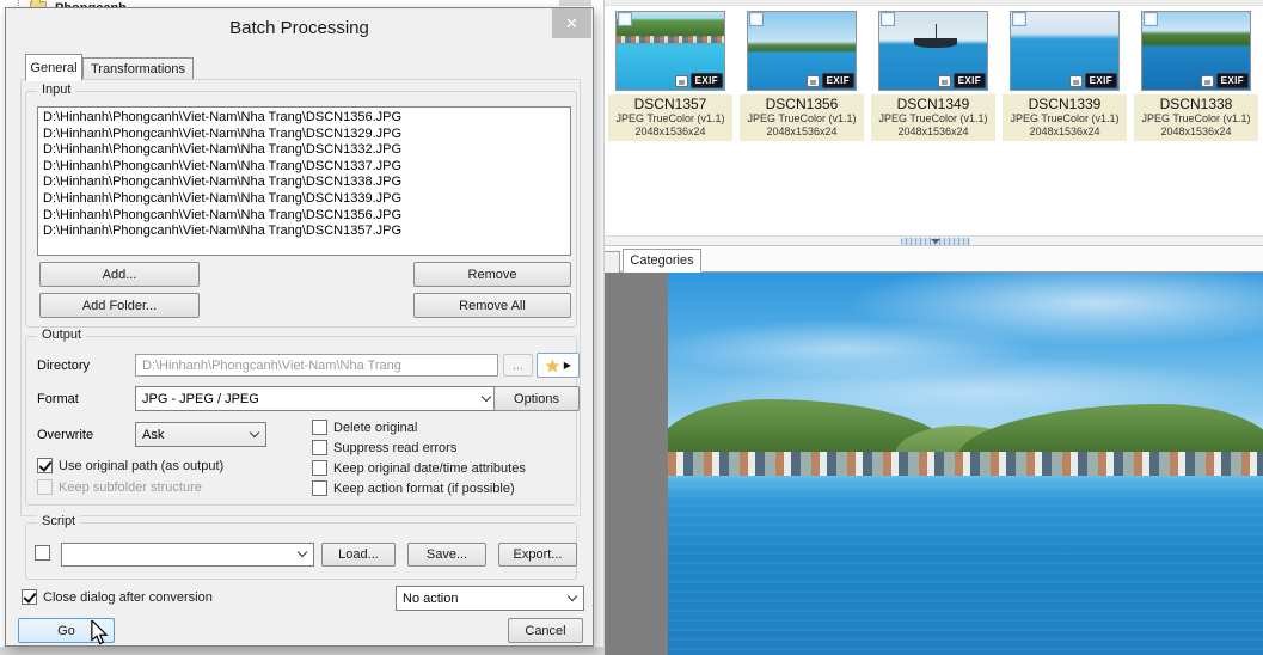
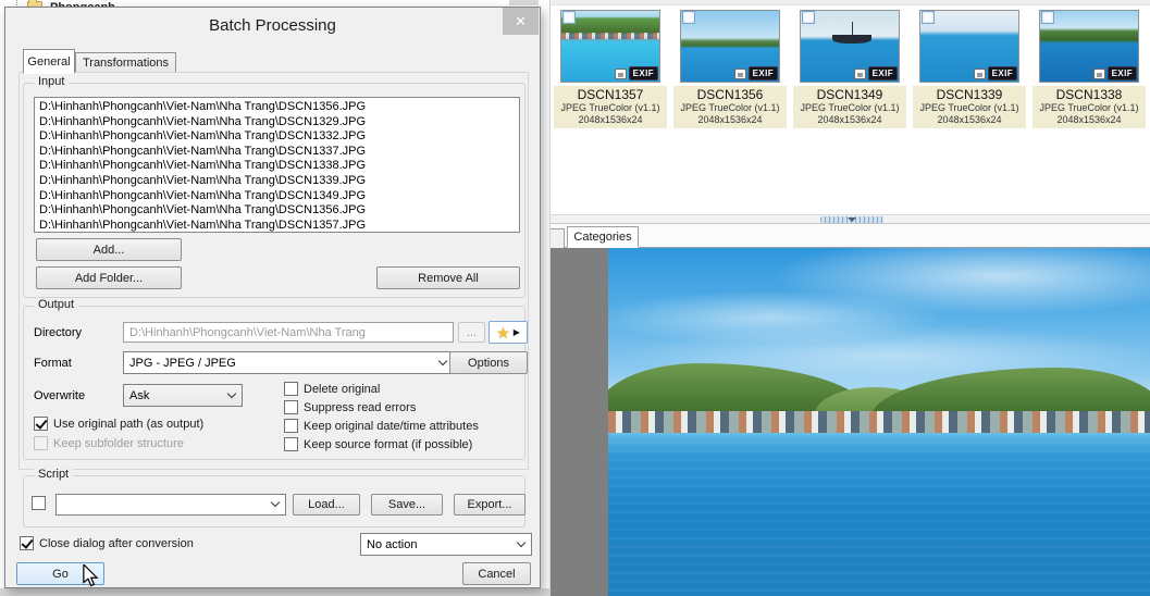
  Batch Processing
  ✕
  General
  Transformations
  Input
  D:\Hinhanh\Phongcanh\Viet-Nam\Nha Trang\DSCN1356.JPG
  D:\Hinhanh\Phongcanh\Viet-Nam\Nha Trang\DSCN1329.JPG
  D:\Hinhanh\Phongcanh\Viet-Nam\Nha Trang\DSCN1332.JPG
  D:\Hinhanh\Phongcanh\Viet-Nam\Nha Trang\DSCN1337.JPG
  D:\Hinhanh\Phongcanh\Viet-Nam\Nha Trang\DSCN1338.JPG
  D:\Hinhanh\Phongcanh\Viet-Nam\Nha Trang\DSCN1339.JPG
+ D:\Hinhanh\Phongcanh\Viet-Nam\Nha Trang\DSCN1349.JPG
  D:\Hinhanh\Phongcanh\Viet-Nam\Nha Trang\DSCN1356.JPG
  D:\Hinhanh\Phongcanh\Viet-Nam\Nha Trang\DSCN1357.JPG
  Add...
- Remove
  Add Folder...
  Remove All
  Output
  Directory
  D:\Hinhanh\Phongcanh\Viet-Nam\Nha Trang
  ...
  ★
  ▶
  Format
  JPG - JPEG / JPEG
  Options
  Overwrite
  Ask
  Delete original
  Suppress read errors
  Keep original date/time attributes
- Keep action format (if possible)
+ Keep source format (if possible)
  Use original path (as output)
  Keep subfolder structure
  Script
  Load...
  Save...
  Export...
  Close dialog after conversion
  No action
  Go
  Cancel
  EXIF
  DSCN1357
  JPEG TrueColor (v1.1)
  2048x1536x24
  EXIF
  DSCN1356
  JPEG TrueColor (v1.1)
  2048x1536x24
  EXIF
  DSCN1349
  JPEG TrueColor (v1.1)
  2048x1536x24
  EXIF
  DSCN1339
  JPEG TrueColor (v1.1)
  2048x1536x24
  EXIF
  DSCN1338
  JPEG TrueColor (v1.1)
  2048x1536x24
  Categories
